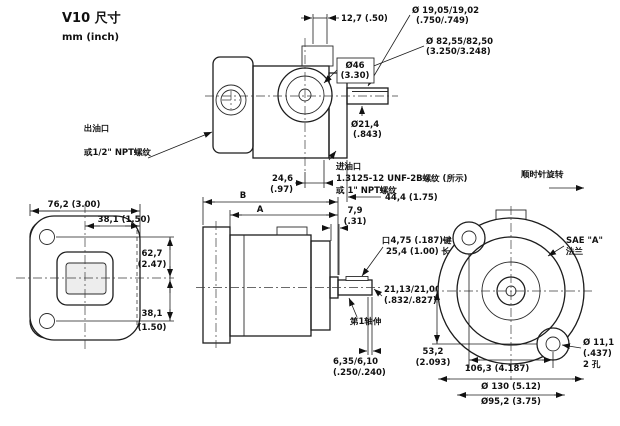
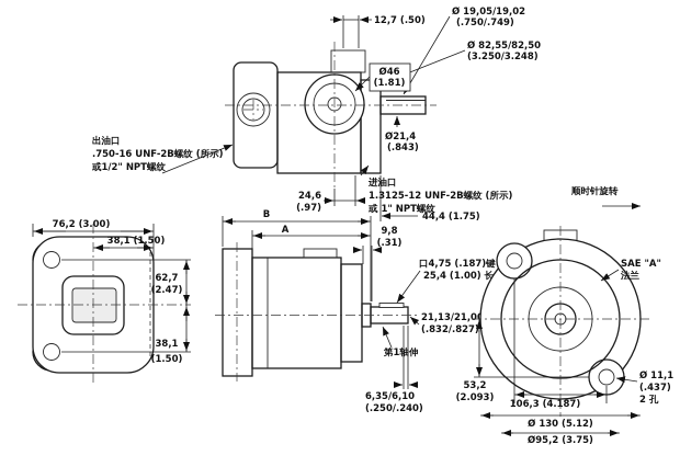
- V10 尺寸
- mm (inch)
  12,7 (.50)
  Ø 19,05/19,02
  (.750/.749)
  Ø 82,55/82,50
  (3.250/3.248)
  Ø46
- (3.30)
+ (1.81)
  Ø21,4
  (.843)
  出油口
+ .750-16 UNF-2B螺纹 (所示)
  或1/2" NPT螺纹
  24,6
  (.97)
  进油口
  1.3125-12 UNF-2B螺纹 (所示)
  或 1" NPT螺纹
  44,4 (1.75)
  顺时针旋转
  76,2 (3.00)
  38,1 (1.50)
  62,7
  (2.47)
  38,1
  (1.50)
  B
  A
- 7,9
+ 9,8
  (.31)
  口4,75 (.187)键
  25,4 (1.00) 长
  21,13/21,0
  (.832/.827)
  第1轴伸
  6,35/6,10
  (.250/.240)
  53,2
  (2.093)
  106,3 (4.187)
  Ø 130 (5.12)
  Ø95,2 (3.75)
  SAE "A"
  法兰
  Ø 11,1
  (.437)
  2 孔
